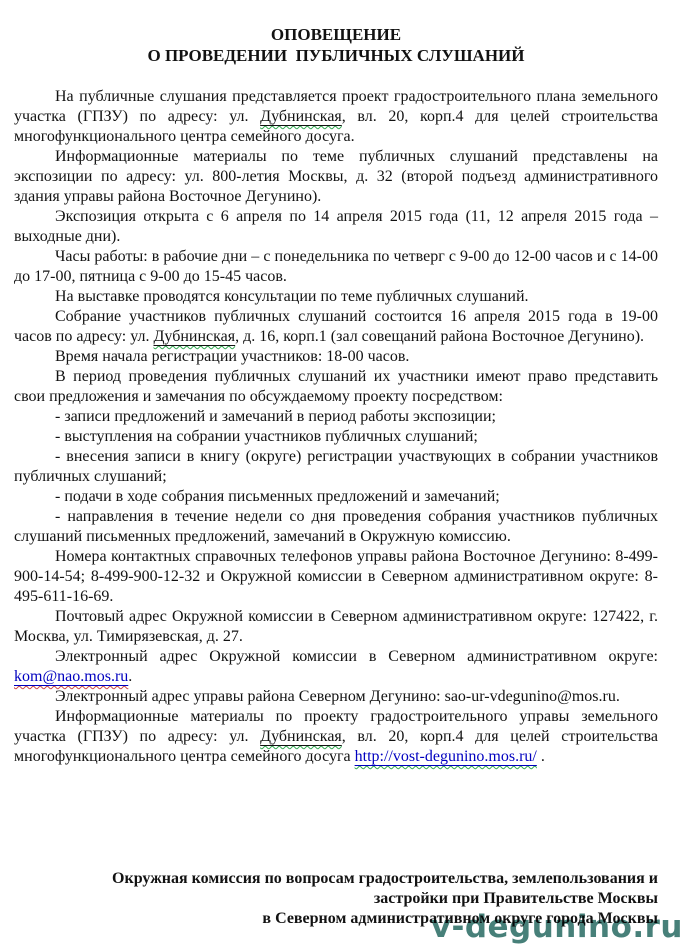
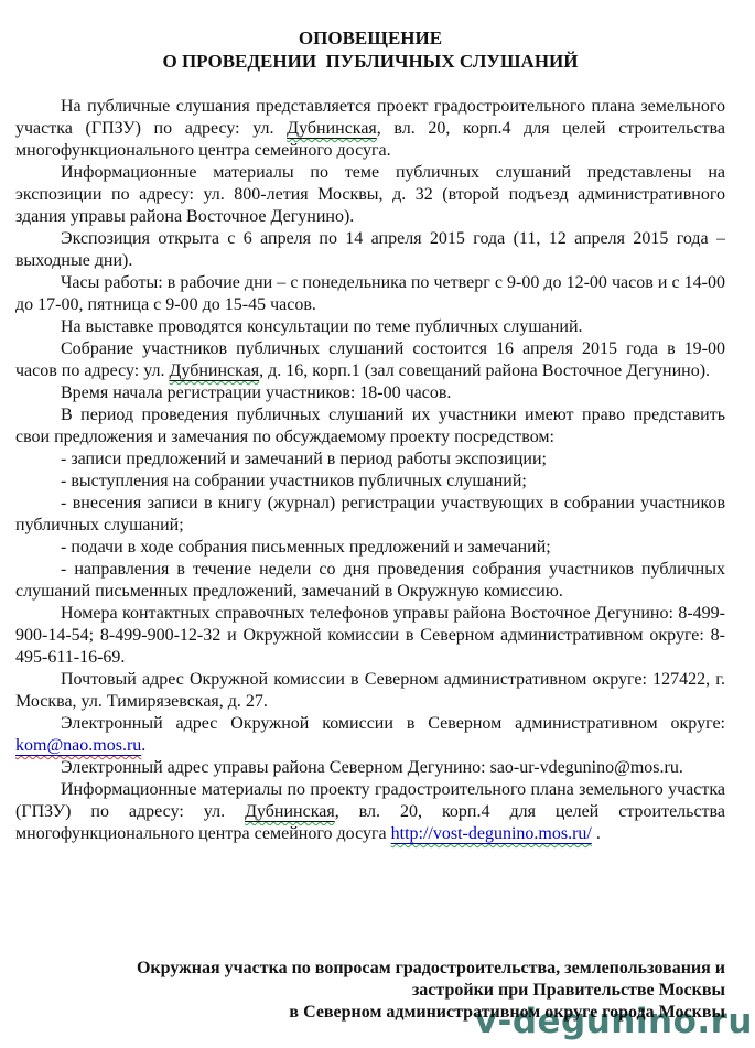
  ОПОВЕЩЕНИЕ
  О ПРОВЕДЕНИИ ПУБЛИЧНЫХ СЛУШАНИЙ
  На публичные слушания представляется проект градостроительного плана земельного участка (ГПЗУ) по адресу: ул. Дубнинская, вл. 20, корп.4 для целей строительства многофункционального центра семейного досуга.
  Информационные материалы по теме публичных слушаний представлены на экспозиции по адресу: ул. 800-летия Москвы, д. 32 (второй подъезд административного здания управы района Восточное Дегунино).
  Экспозиция открыта с 6 апреля по 14 апреля 2015 года (11, 12 апреля 2015 года – выходные дни).
  Часы работы: в рабочие дни – с понедельника по четверг с 9-00 до 12-00 часов и с 14-00 до 17-00, пятница с 9-00 до 15-45 часов.
  На выставке проводятся консультации по теме публичных слушаний.
  Собрание участников публичных слушаний состоится 16 апреля 2015 года в 19-00 часов по адресу: ул. Дубнинская, д. 16, корп.1 (зал совещаний района Восточное Дегунино).
  Время начала регистрации участников: 18-00 часов.
  В период проведения публичных слушаний их участники имеют право представить свои предложения и замечания по обсуждаемому проекту посредством:
  - записи предложений и замечаний в период работы экспозиции;
  - выступления на собрании участников публичных слушаний;
- - внесения записи в книгу (округе) регистрации участвующих в собрании участников публичных слушаний;
+ - внесения записи в книгу (журнал) регистрации участвующих в собрании участников публичных слушаний;
  - подачи в ходе собрания письменных предложений и замечаний;
  - направления в течение недели со дня проведения собрания участников публичных слушаний письменных предложений, замечаний в Окружную комиссию.
  Номера контактных справочных телефонов управы района Восточное Дегунино: 8-499-900-14-54; 8-499-900-12-32 и Окружной комиссии в Северном административном округе: 8-495-611-16-69.
  Почтовый адрес Окружной комиссии в Северном административном округе: 127422, г. Москва, ул. Тимирязевская, д. 27.
  Электронный адрес Окружной комиссии в Северном административном округе: kom@nao.mos.ru.
  Электронный адрес управы района Северном Дегунино: sao-ur-vdegunino@mos.ru.
- Информационные материалы по проекту градостроительного управы земельного участка (ГПЗУ) по адресу: ул. Дубнинская, вл. 20, корп.4 для целей строительства многофункционального центра семейного досуга http://vost-degunino.mos.ru/ .
+ Информационные материалы по проекту градостроительного плана земельного участка (ГПЗУ) по адресу: ул. Дубнинская, вл. 20, корп.4 для целей строительства многофункционального центра семейного досуга http://vost-degunino.mos.ru/ .
- Окружная комиссия по вопросам градостроительства, землепользования и
+ Окружная участка по вопросам градостроительства, землепользования и
  застройки при Правительстве Москвы
  в Северном административном округе города Москвы
  v-degunino.ru
